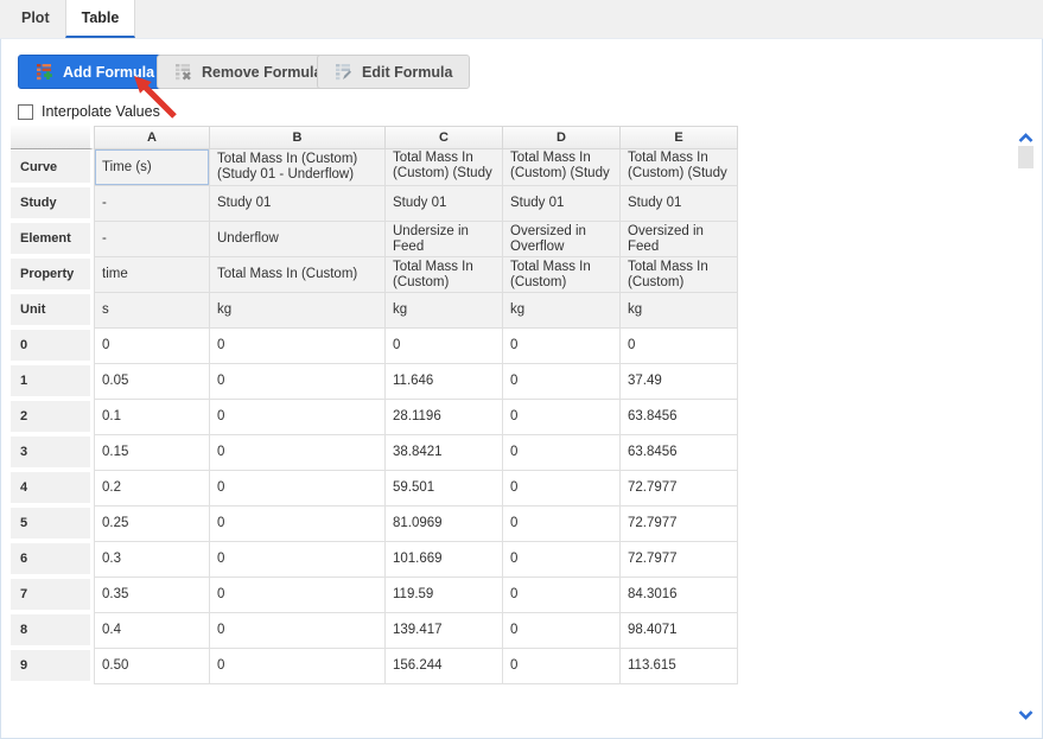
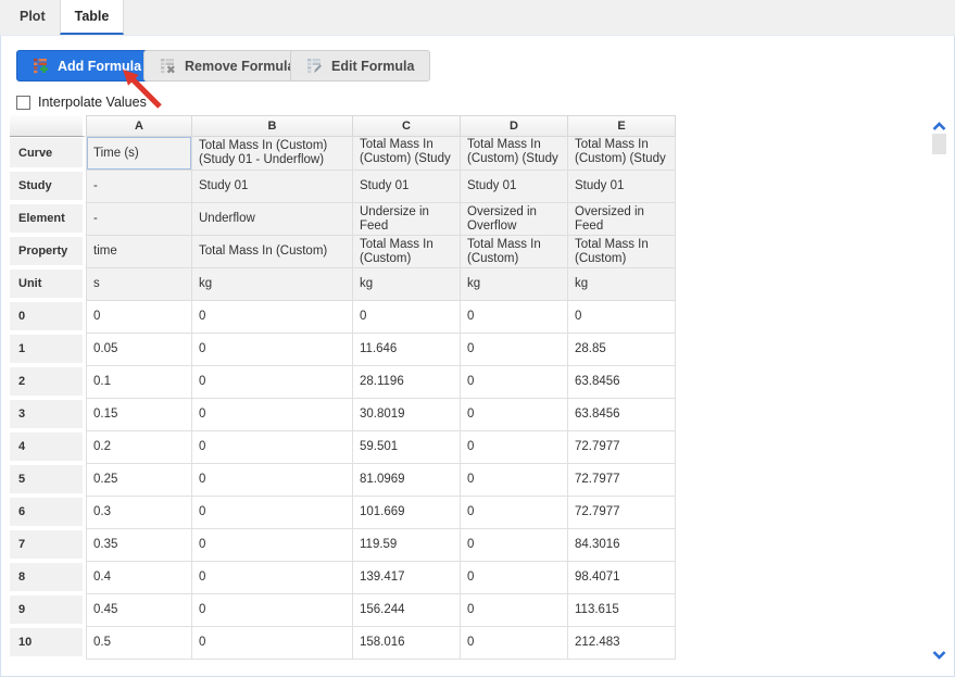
  Plot
  Table
  Add Formula
  Remove Formul
  Edit Formula
  Interpolate Values
  	A	B	C	D	E
  Curve	Time (s)	Total Mass In (Custom) (Study 01 - Underflow)	Total Mass In (Custom) (Study	Total Mass In (Custom) (Study	Total Mass In (Custom) (Study
  Study	-	Study 01	Study 01	Study 01	Study 01
  Element	-	Underflow	Undersize in Feed	Oversized in Overflow	Oversized in Feed
  Property	time	Total Mass In (Custom)	Total Mass In (Custom)	Total Mass In (Custom)	Total Mass In (Custom)
  Unit	s	kg	kg	kg	kg
  0	0	0	0	0	0
- 1	0.05	0	11.646	0	37.49
+ 1	0.05	0	11.646	0	28.85
  2	0.1	0	28.1196	0	63.8456
- 3	0.15	0	38.8421	0	63.8456
+ 3	0.15	0	30.8019	0	63.8456
  4	0.2	0	59.501	0	72.7977
  5	0.25	0	81.0969	0	72.7977
  6	0.3	0	101.669	0	72.7977
  7	0.35	0	119.59	0	84.3016
  8	0.4	0	139.417	0	98.4071
- 9	0.50	0	156.244	0	113.615
+ 9	0.45	0	156.244	0	113.615
+ 10	0.5	0	158.016	0	212.483
